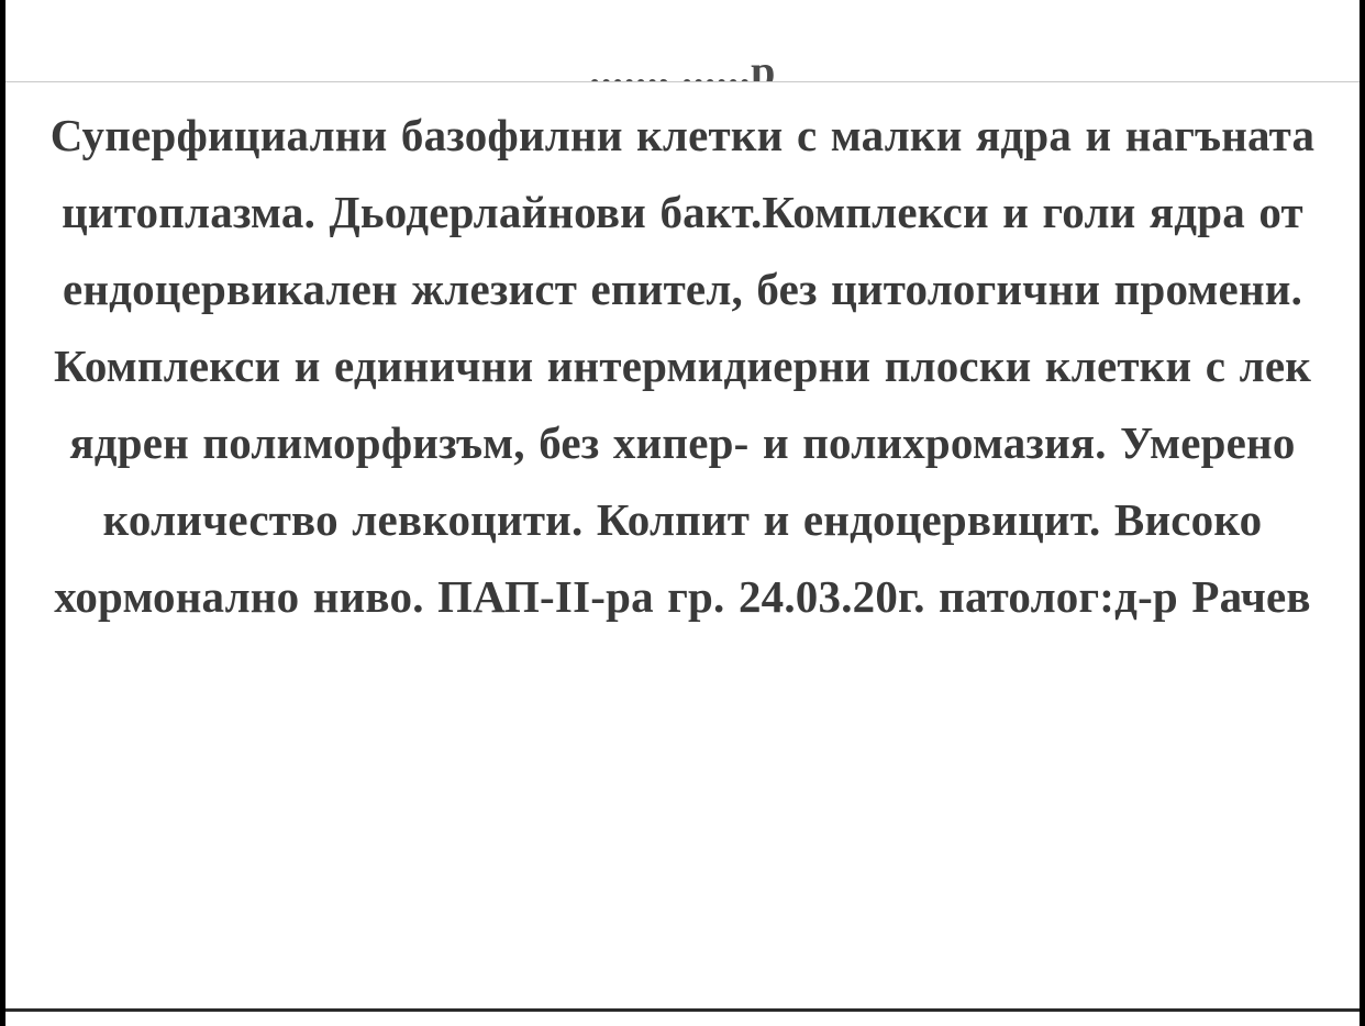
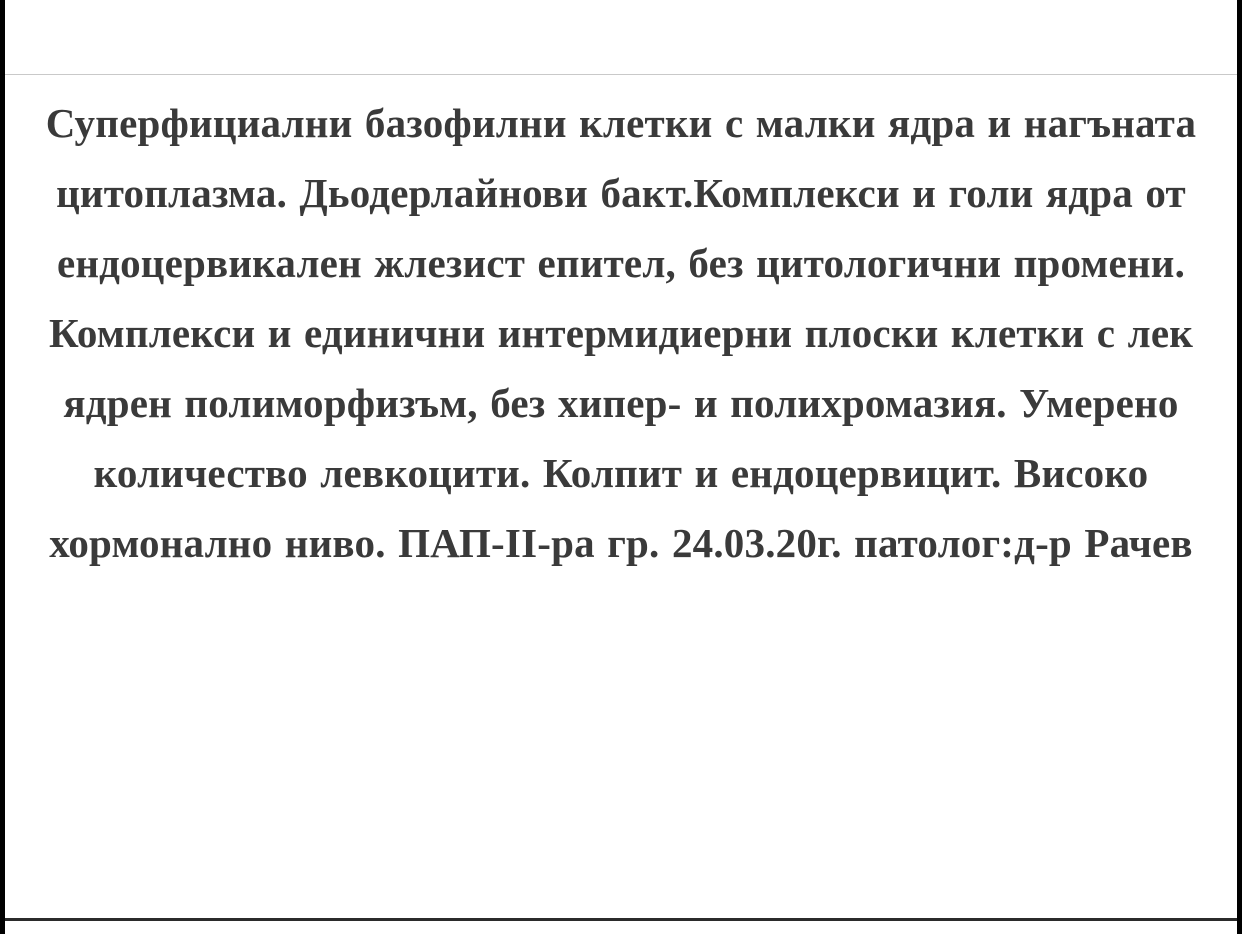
- ......, ......р
  Суперфициални базофилни клетки с малки ядра и нагъната цитоплазма. Дьодерлайнови бакт.Комплекси и голи ядра от ендоцервикален жлезист епител, без цитологични промени. Комплекси и единични интермидиерни плоски клетки с лек ядрен полиморфизъм, без хипер- и полихромазия. Умерено количество левкоцити. Колпит и ендоцервицит. Високо хормонално ниво. ПАП-II-ра гр. 24.03.20г. патолог:д-р Рачев
